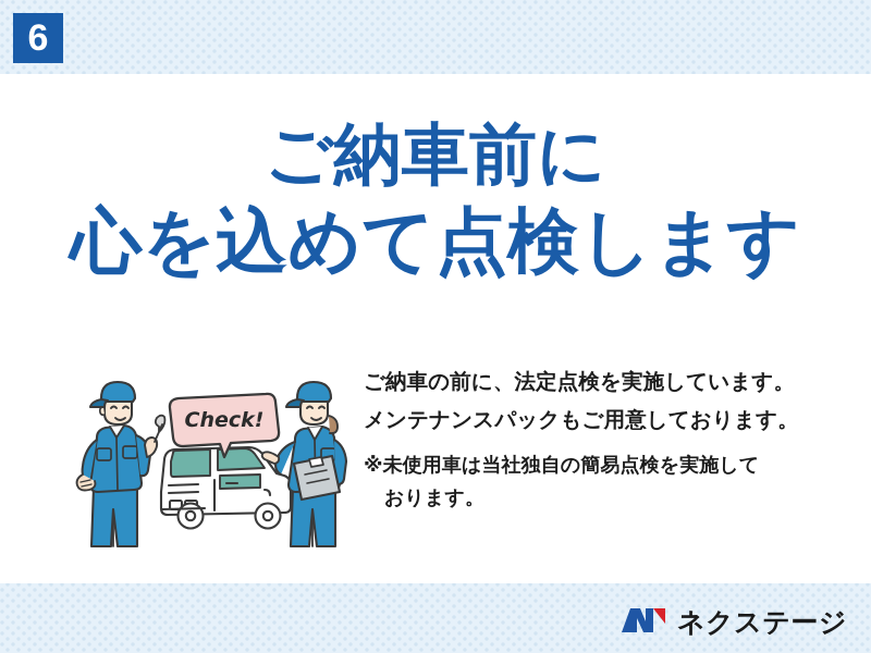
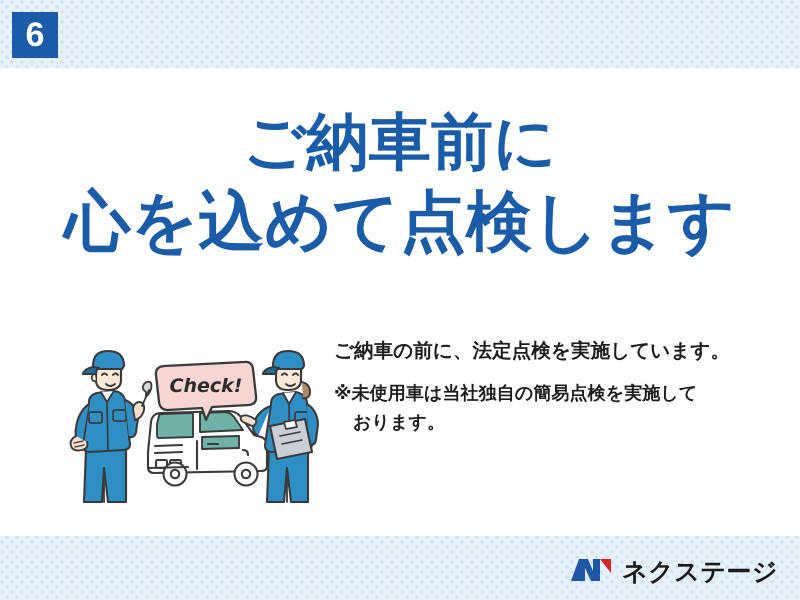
  6
  ご納車前に
  心を込めて点検します
  Check!
  ご納車の前に、法定点検を実施しています。
- メンテナンスパックもご用意しております。
  ※未使用車は当社独自の簡易点検を実施して
  おります。
  ネクステージ
